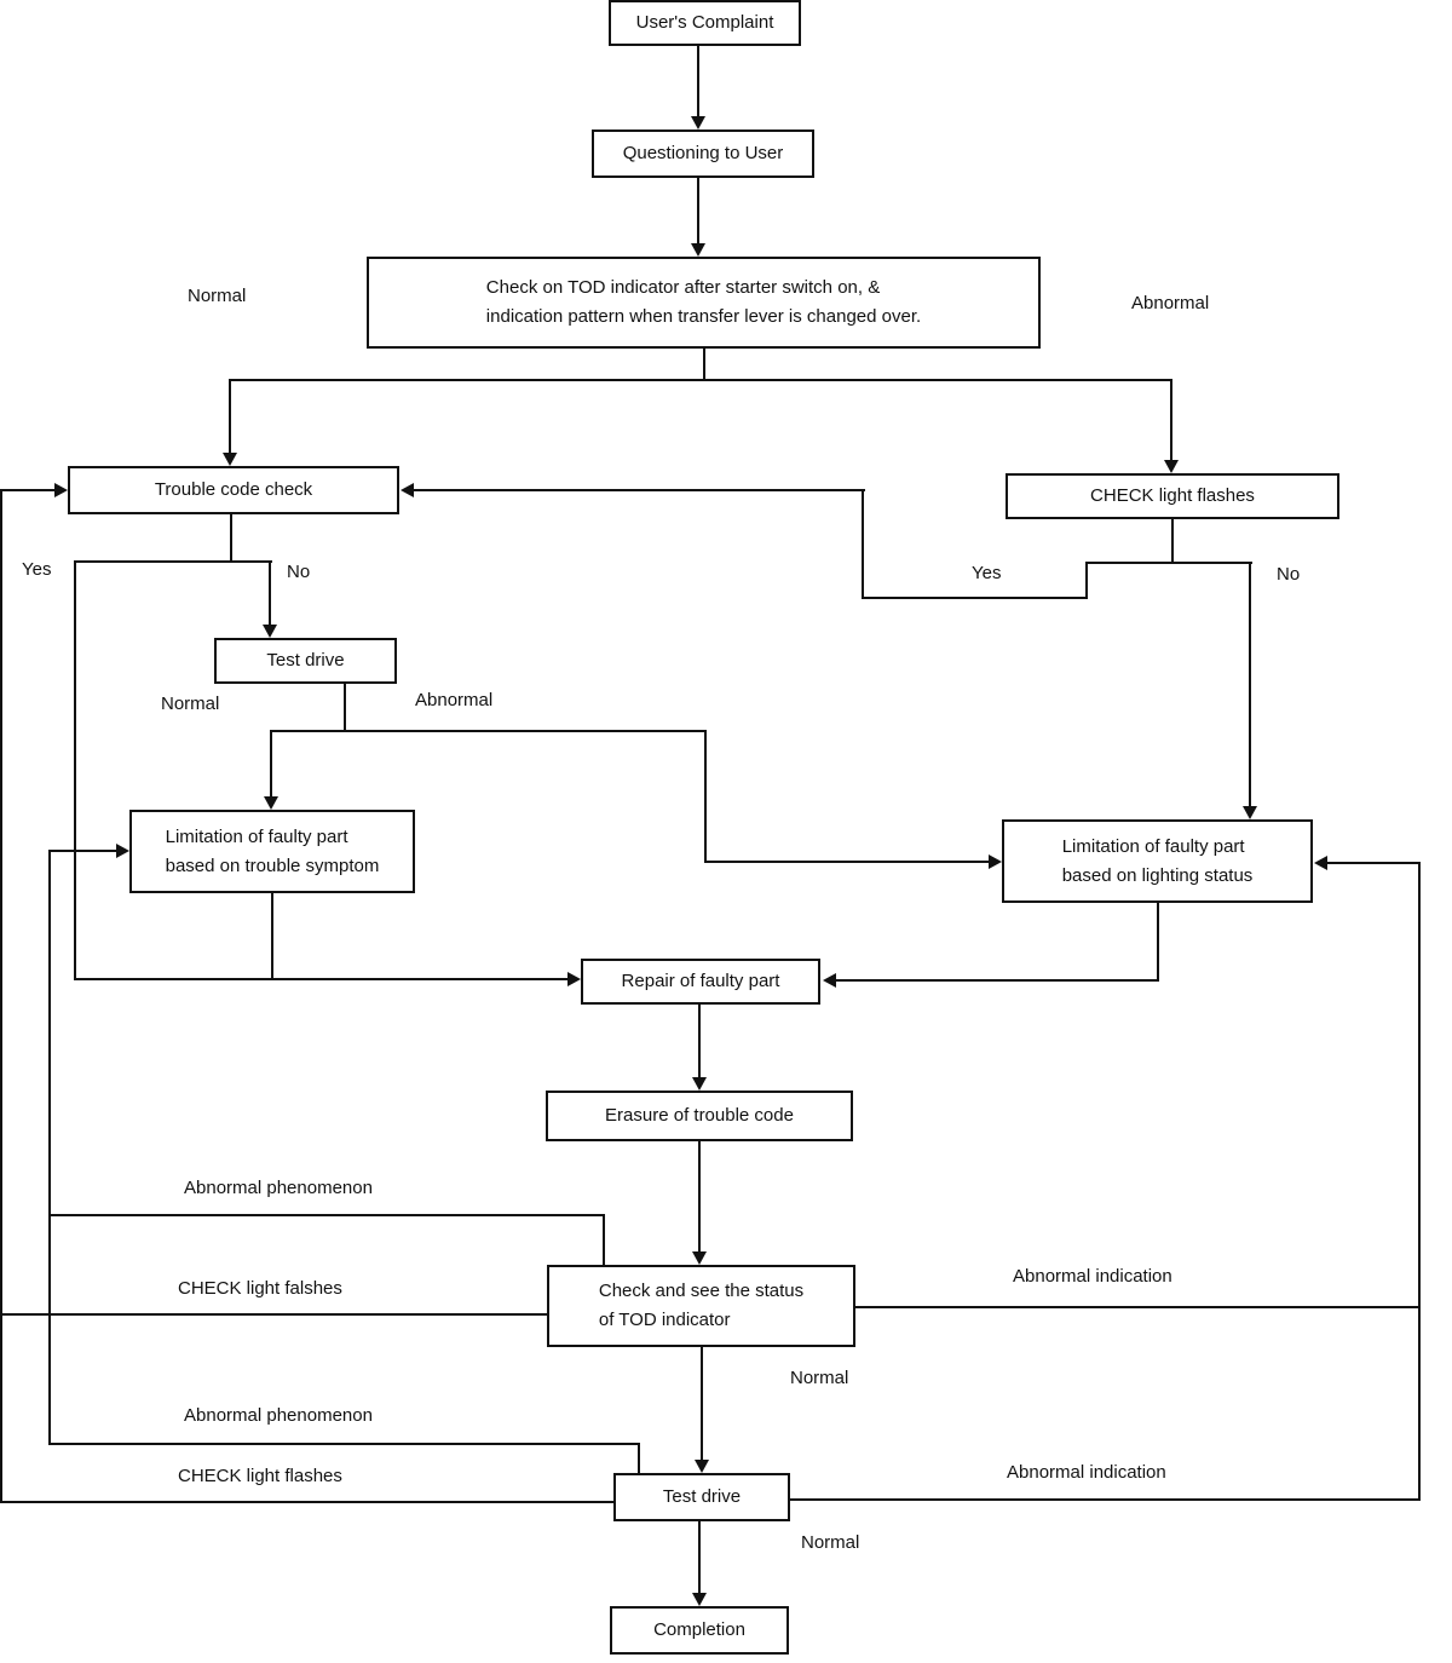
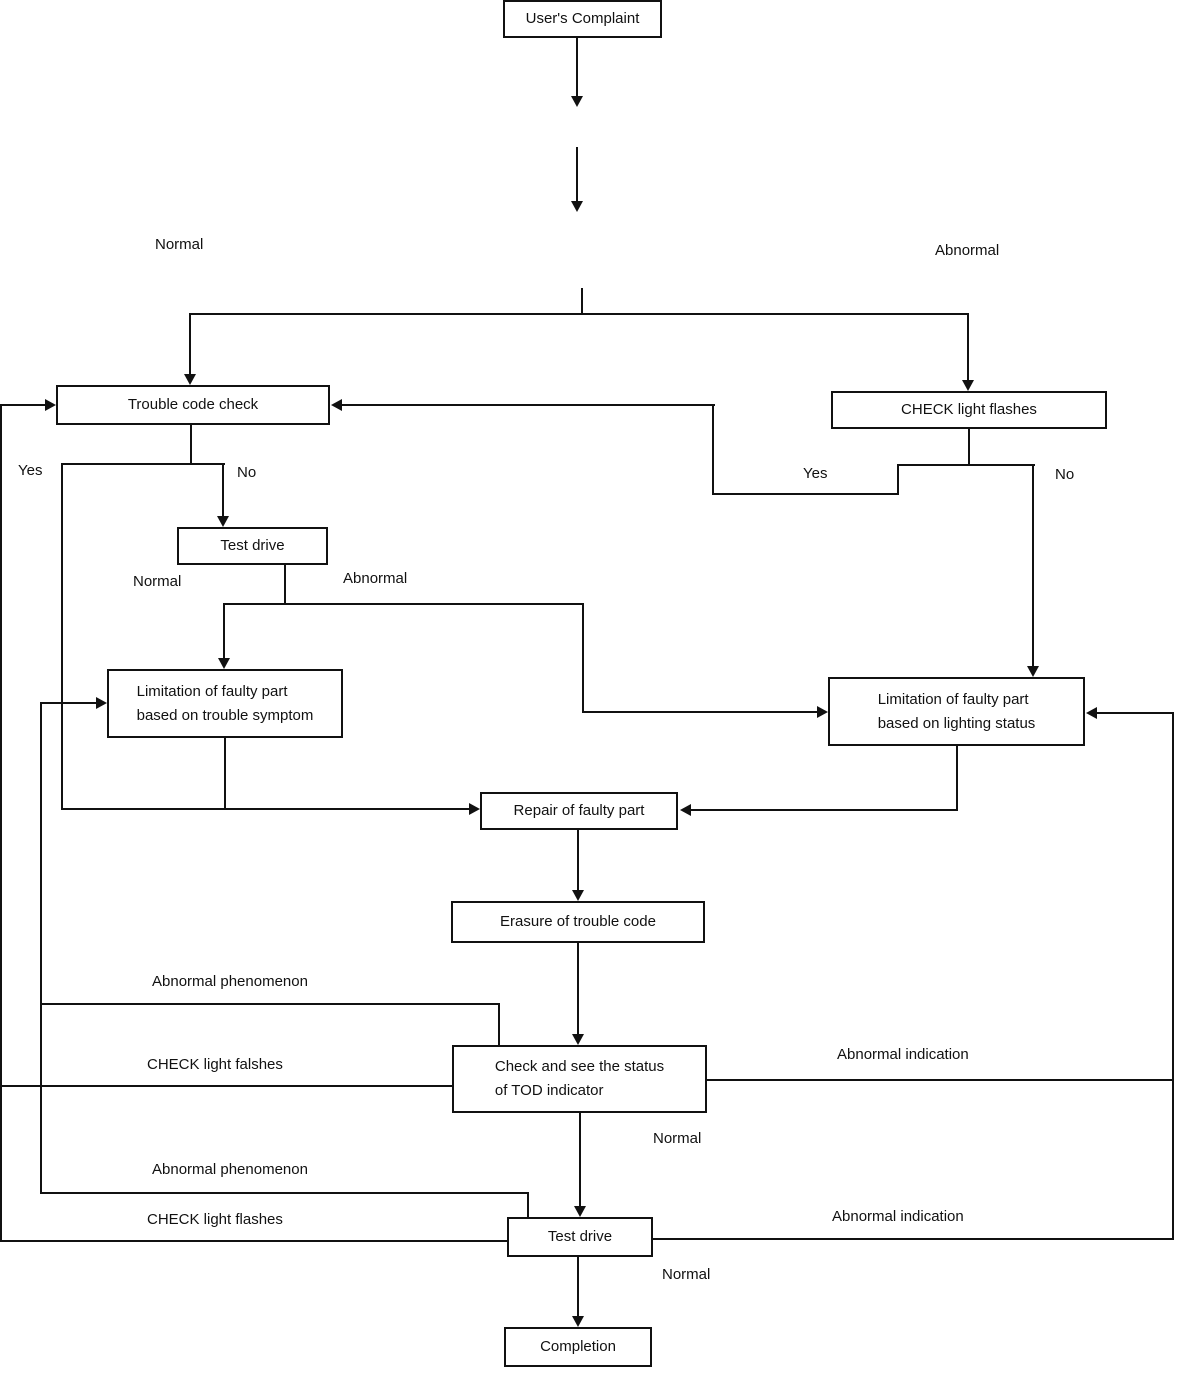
  User's Complaint
- Questioning to User
- Check on TOD indicator after starter switch on, &
- indication pattern when transfer lever is changed over.
  Trouble code check
  CHECK light flashes
  Test drive
  Limitation of faulty part
  based on trouble symptom
  Limitation of faulty part
  based on lighting status
  Repair of faulty part
  Erasure of trouble code
  Check and see the status
  of TOD indicator
  Test drive
  Completion
  Normal
  Abnormal
  Yes
  No
  Yes
  No
  Normal
  Abnormal
  Abnormal phenomenon
  CHECK light falshes
  Abnormal indication
  Normal
  Abnormal phenomenon
  CHECK light flashes
  Abnormal indication
  Normal
